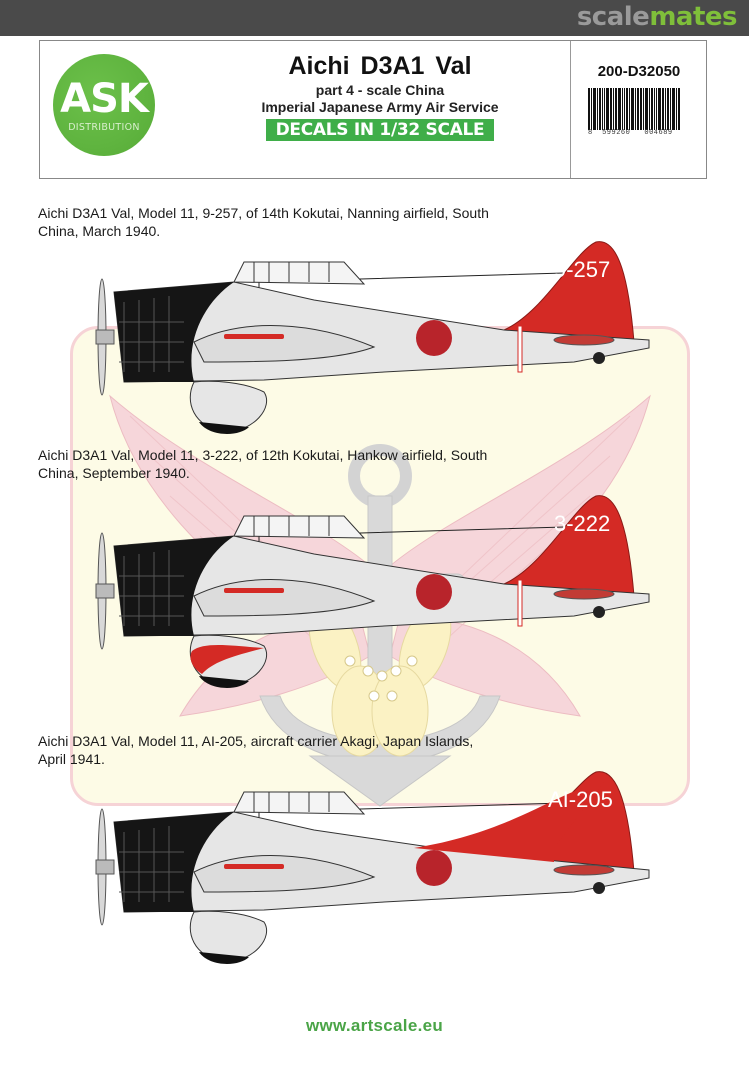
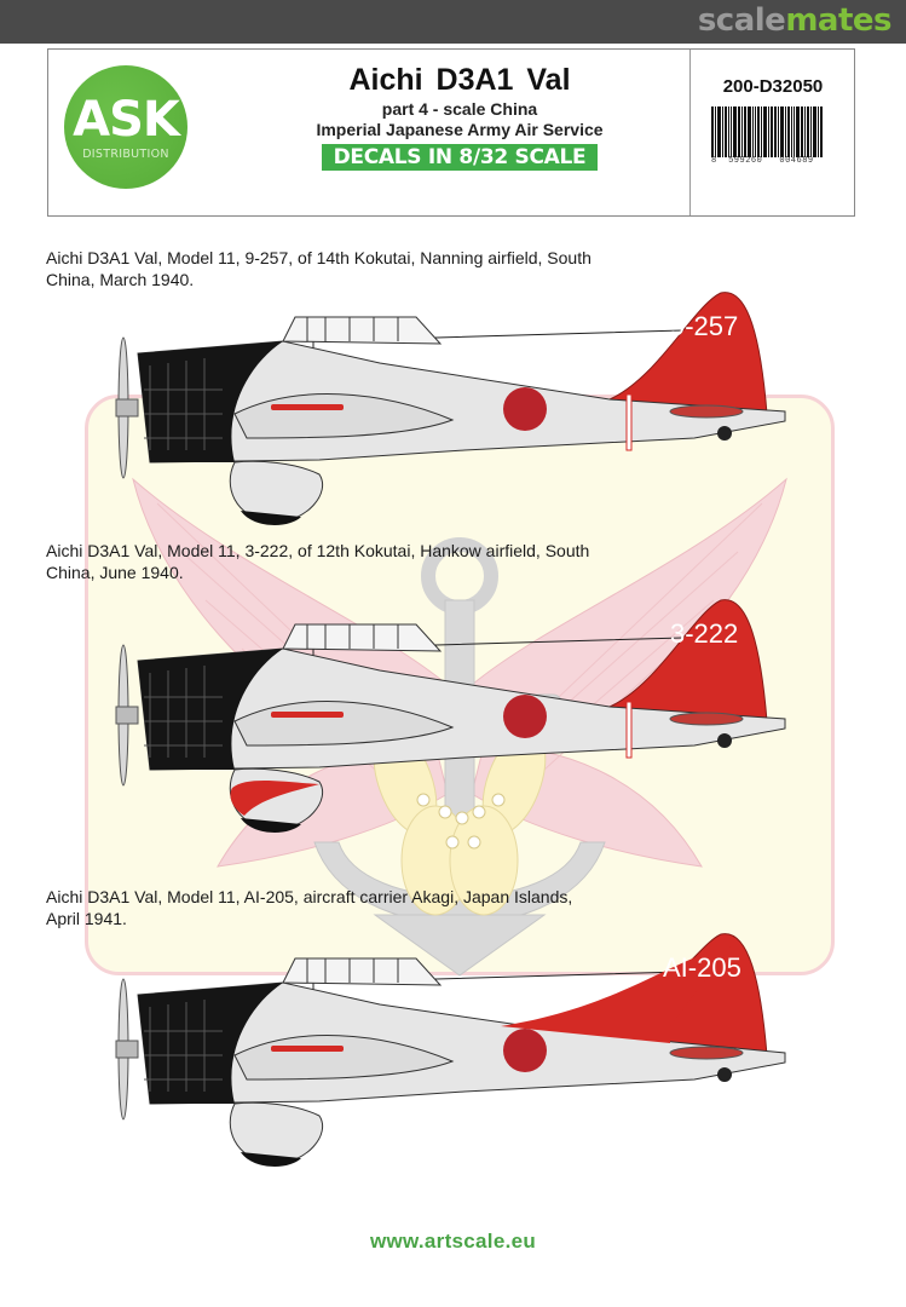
  scalemates
  ASK
  DISTRIBUTION
  Aichi D3A1 Val
  part 4 - scale China
  Imperial Japanese Army Air Service
- DECALS IN 1/32 SCALE
+ DECALS IN 8/32 SCALE
  200-D32050
  8 599260 004689
  Aichi D3A1 Val, Model 11, 9-257, of 14th Kokutai, Nanning airfield, South
  China, March 1940.
  9-257
  Aichi D3A1 Val, Model 11, 3-222, of 12th Kokutai, Hankow airfield, South
- China, September 1940.
+ China, June 1940.
  3-222
  Aichi D3A1 Val, Model 11, AI-205, aircraft carrier Akagi, Japan Islands,
  April 1941.
  AI-205
  www.artscale.eu
